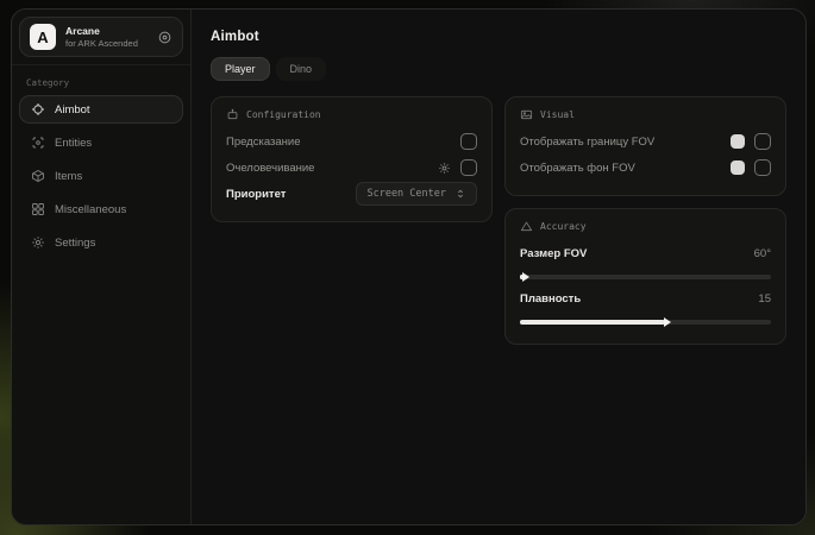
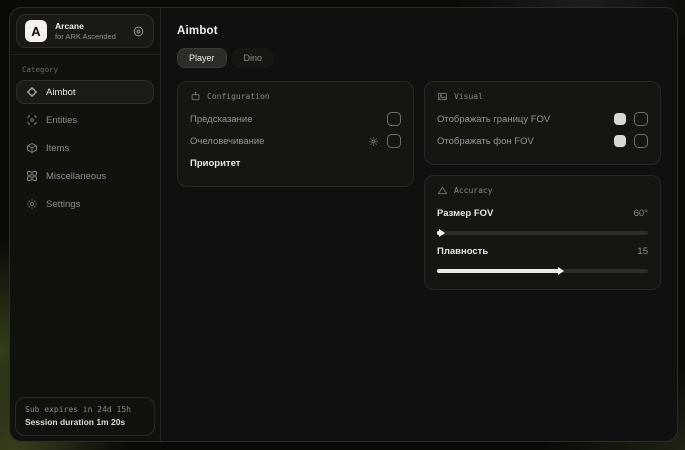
  A
  Arcane
  for ARK Ascended
  Category
  Aimbot
  Entities
  Items
  Miscellaneous
  Settings
+ Sub expires in 24d 15h
+ Session duration 1m 20s
  Aimbot
  Player
  Dino
  Configuration
  Предсказание
  Очеловечивание
  Приоритет
- Screen Center
  Visual
  Отображать границу FOV
  Отображать фон FOV
  Accuracy
  Размер FOV
  60°
  Плавность
  15
